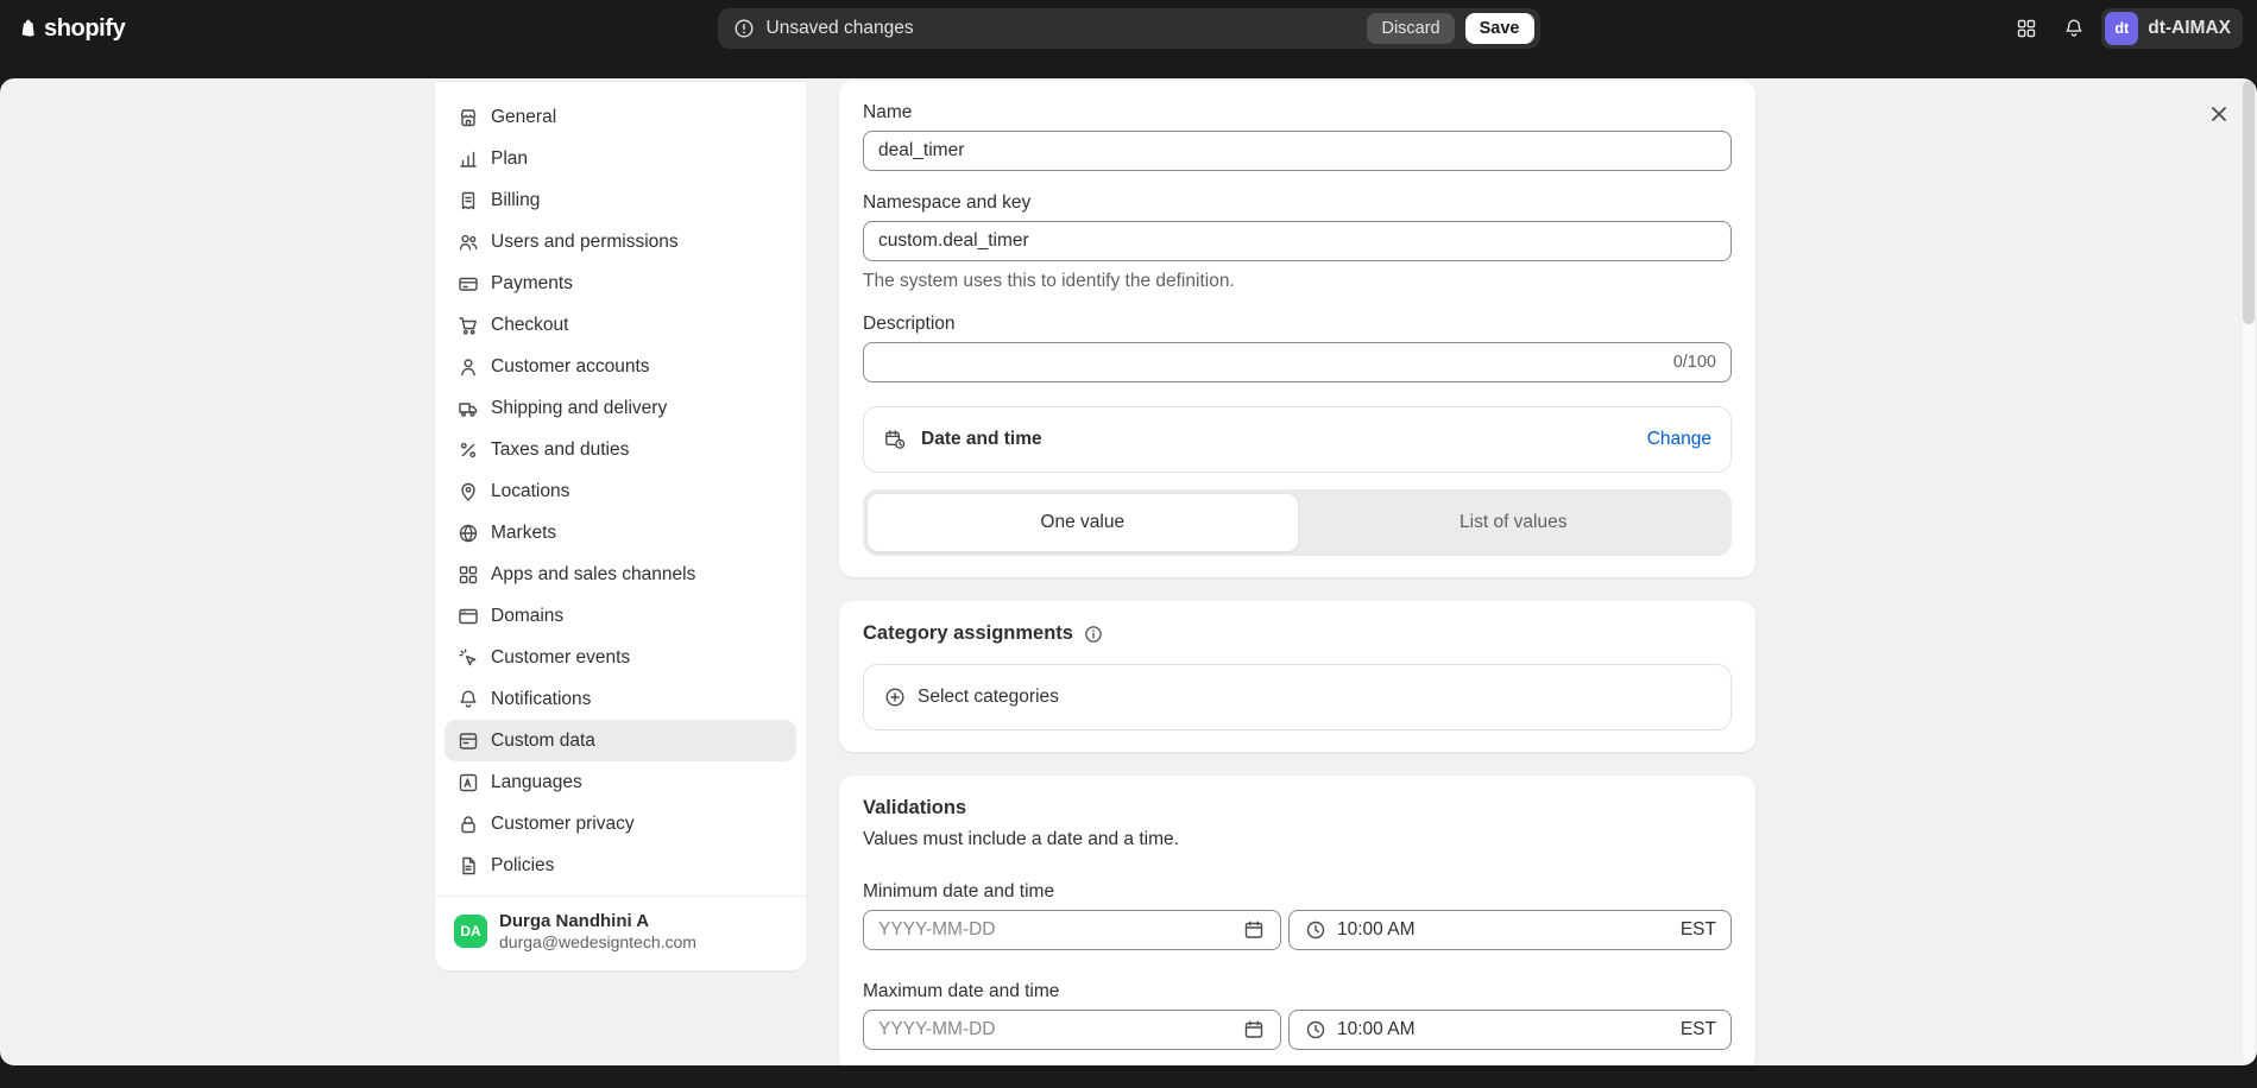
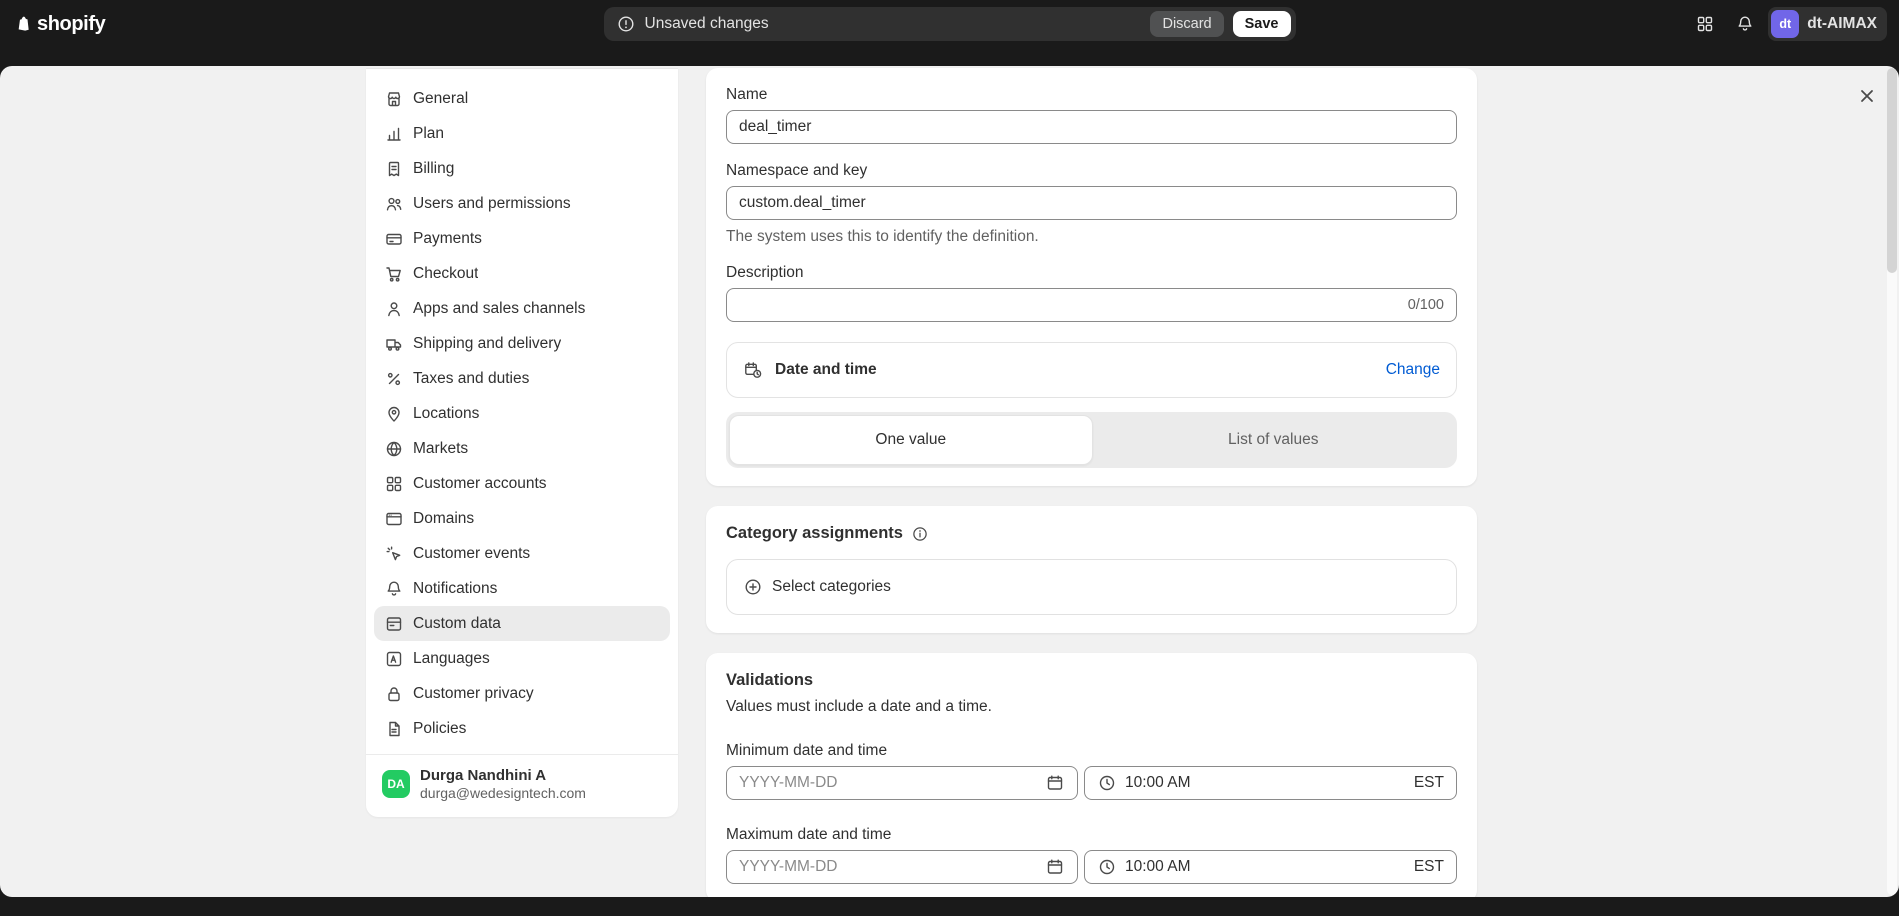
  shopify
  Unsaved changes
  Discard
  Save
  dt
  dt-AIMAX
  General
  Plan
  Billing
  Users and permissions
  Payments
  Checkout
- Customer accounts
+ Apps and sales channels
  Shipping and delivery
  Taxes and duties
  Locations
  Markets
- Apps and sales channels
+ Customer accounts
  Domains
  Customer events
  Notifications
  Custom data
  Languages
  Customer privacy
  Policies
  DA
  Durga Nandhini A
  durga@wedesigntech.com
  Name
  deal_timer
  Namespace and key
  custom.deal_timer
  The system uses this to identify the definition.
  Description
  0/100
  Date and time
  Change
  One value
  List of values
  Category assignments
  Select categories
  Validations
  Values must include a date and a time.
  Minimum date and time
  YYYY-MM-DD
  10:00 AM
  EST
  Maximum date and time
  YYYY-MM-DD
  10:00 AM
  EST
